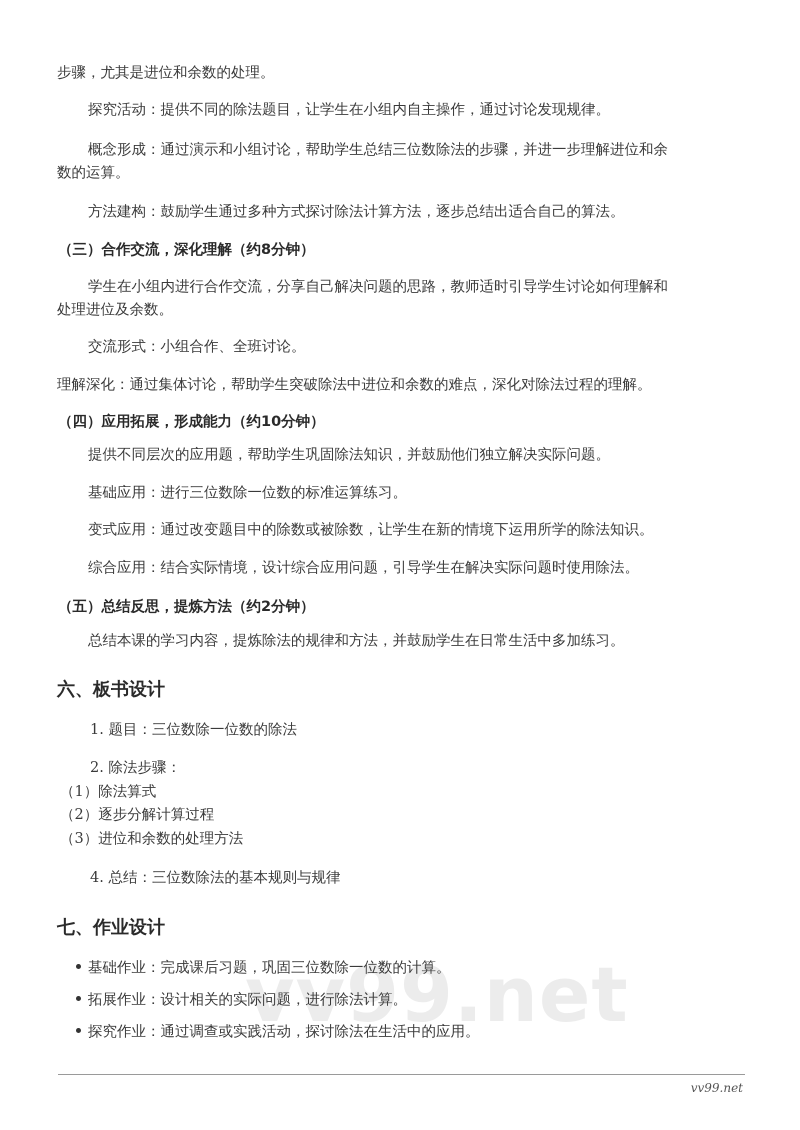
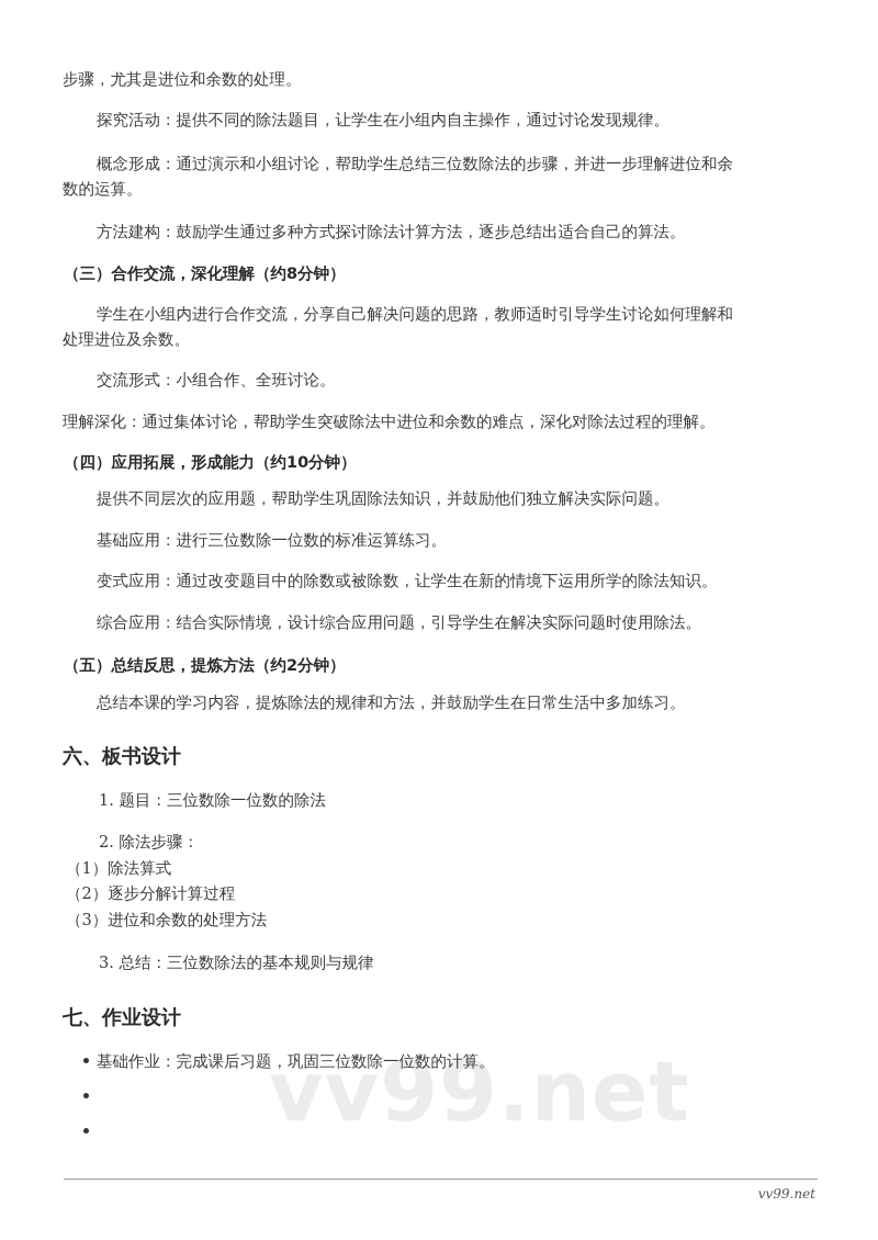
  vv99.net
  步骤，尤其是进位和余数的处理。
  探究活动：提供不同的除法题目，让学生在小组内自主操作，通过讨论发现规律。
  概念形成：通过演示和小组讨论，帮助学生总结三位数除法的步骤，并进一步理解进位和余
  数的运算。
  方法建构：鼓励学生通过多种方式探讨除法计算方法，逐步总结出适合自己的算法。
  （三）合作交流，深化理解（约8分钟）
  学生在小组内进行合作交流，分享自己解决问题的思路，教师适时引导学生讨论如何理解和
  处理进位及余数。
  交流形式：小组合作、全班讨论。
  理解深化：通过集体讨论，帮助学生突破除法中进位和余数的难点，深化对除法过程的理解。
  （四）应用拓展，形成能力（约10分钟）
  提供不同层次的应用题，帮助学生巩固除法知识，并鼓励他们独立解决实际问题。
  基础应用：进行三位数除一位数的标准运算练习。
  变式应用：通过改变题目中的除数或被除数，让学生在新的情境下运用所学的除法知识。
  综合应用：结合实际情境，设计综合应用问题，引导学生在解决实际问题时使用除法。
  （五）总结反思，提炼方法（约2分钟）
  总结本课的学习内容，提炼除法的规律和方法，并鼓励学生在日常生活中多加练习。
  六、板书设计
  1. 题目：三位数除一位数的除法
  2. 除法步骤：
  （1）除法算式
  （2）逐步分解计算过程
  （3）进位和余数的处理方法
- 4. 总结：三位数除法的基本规则与规律
+ 3. 总结：三位数除法的基本规则与规律
  七、作业设计
  基础作业：完成课后习题，巩固三位数除一位数的计算。
- 拓展作业：设计相关的实际问题，进行除法计算。
- 探究作业：通过调查或实践活动，探讨除法在生活中的应用。
  vv99.net
